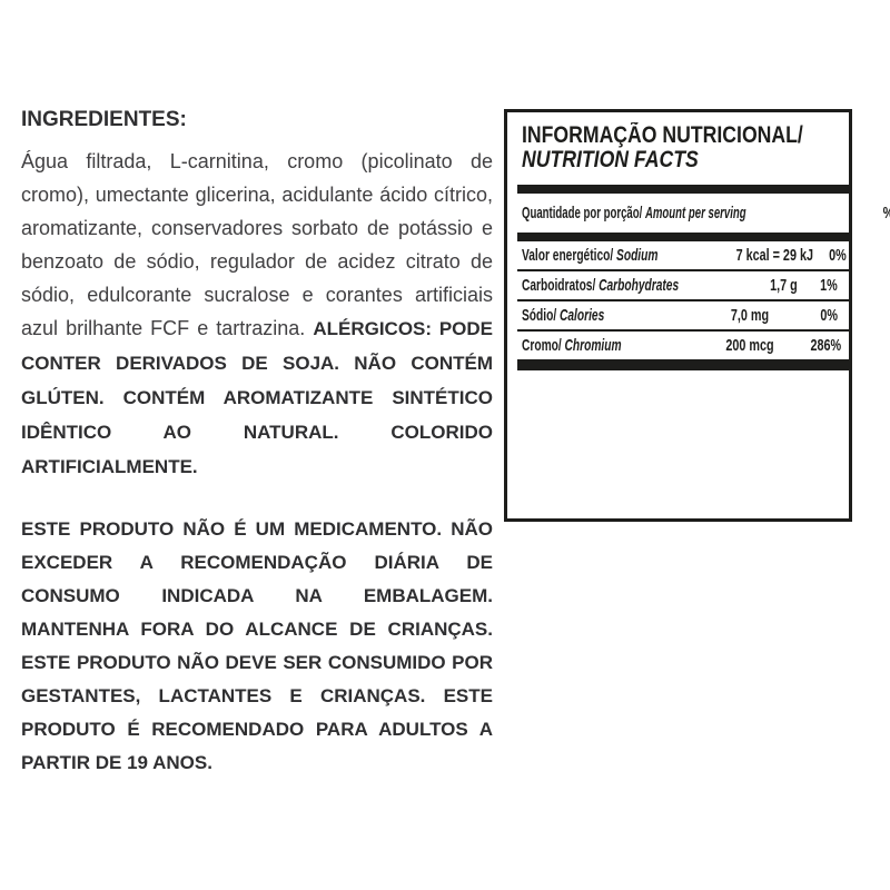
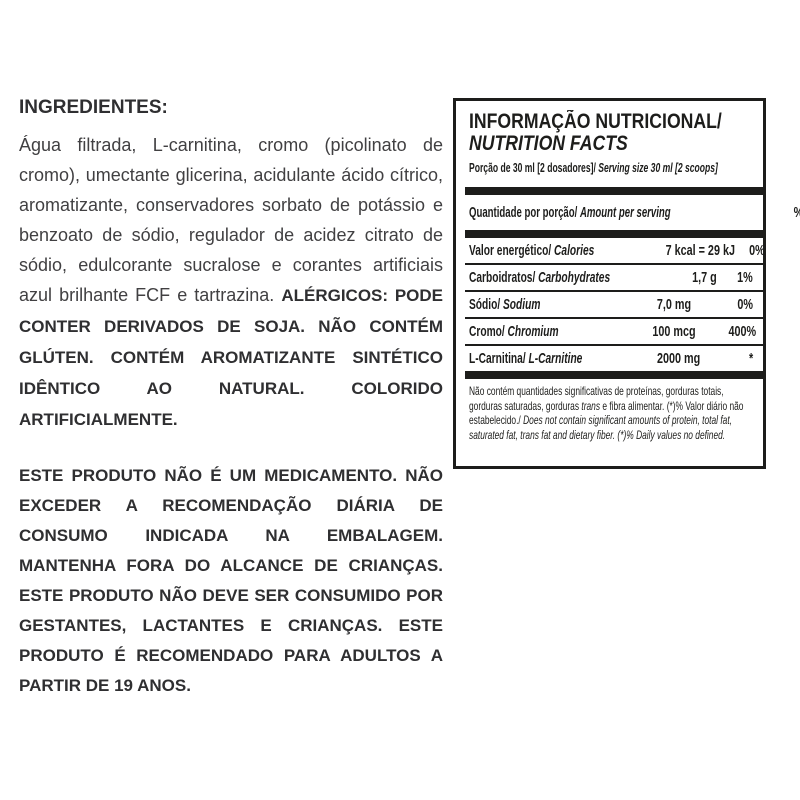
  INGREDIENTES:
  Água filtrada, L-carnitina, cromo (picolinato de cromo), umectante glicerina, acidulante ácido cítrico, aromatizante, conservadores sorbato de potássio e benzoato de sódio, regulador de acidez citrato de sódio, edulcorante sucralose e corantes artificiais azul brilhante FCF e tartrazina. ALÉRGICOS: PODE CONTER DERIVADOS DE SOJA. NÃO CONTÉM GLÚTEN. CONTÉM AROMATIZANTE SINTÉTICO IDÊNTICO AO NATURAL. COLORIDO ARTIFICIALMENTE.
  ESTE PRODUTO NÃO É UM MEDICAMENTO. NÃO EXCEDER A RECOMENDAÇÃO DIÁRIA DE CONSUMO INDICADA NA EMBALAGEM. MANTENHA FORA DO ALCANCE DE CRIANÇAS. ESTE PRODUTO NÃO DEVE SER CONSUMIDO POR GESTANTES, LACTANTES E CRIANÇAS. ESTE PRODUTO É RECOMENDADO PARA ADULTOS A PARTIR DE 19 ANOS.
  INFORMAÇÃO NUTRICIONAL/
  NUTRITION FACTS
+ Porção de 30 ml [2 dosadores]/ Serving size 30 ml [2 scoops]
  Quantidade por porção/ Amount per serving
- Valor energético/ Sodium
+ Valor energético/ Calories
  7 kcal = 29 kJ
  0%
  Carboidratos/ Carbohydrates
  1,7 g
  1%
- Sódio/ Calories
+ Sódio/ Sodium
  7,0 mg
  0%
  Cromo/ Chromium
- 200 mcg
+ 100 mcg
- 286%
+ 400%
+ L-Carnitina/ L-Carnitine
+ 2000 mg
+ *
+ Não contém quantidades significativas de proteínas, gorduras totais, gorduras saturadas, gorduras trans e fibra alimentar. (*)% Valor diário não estabelecido./ Does not contain significant amounts of protein, total fat, saturated fat, trans fat and dietary fiber. (*)% Daily values no defined.
